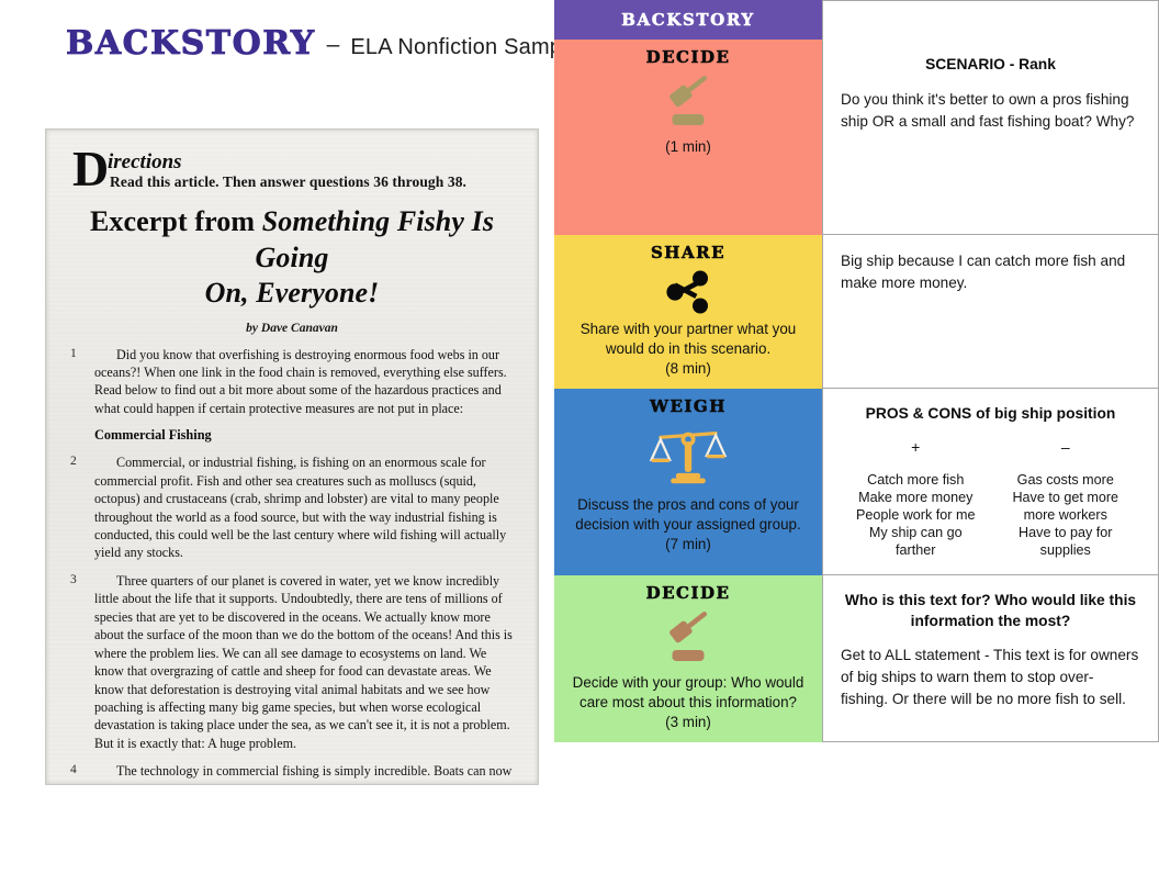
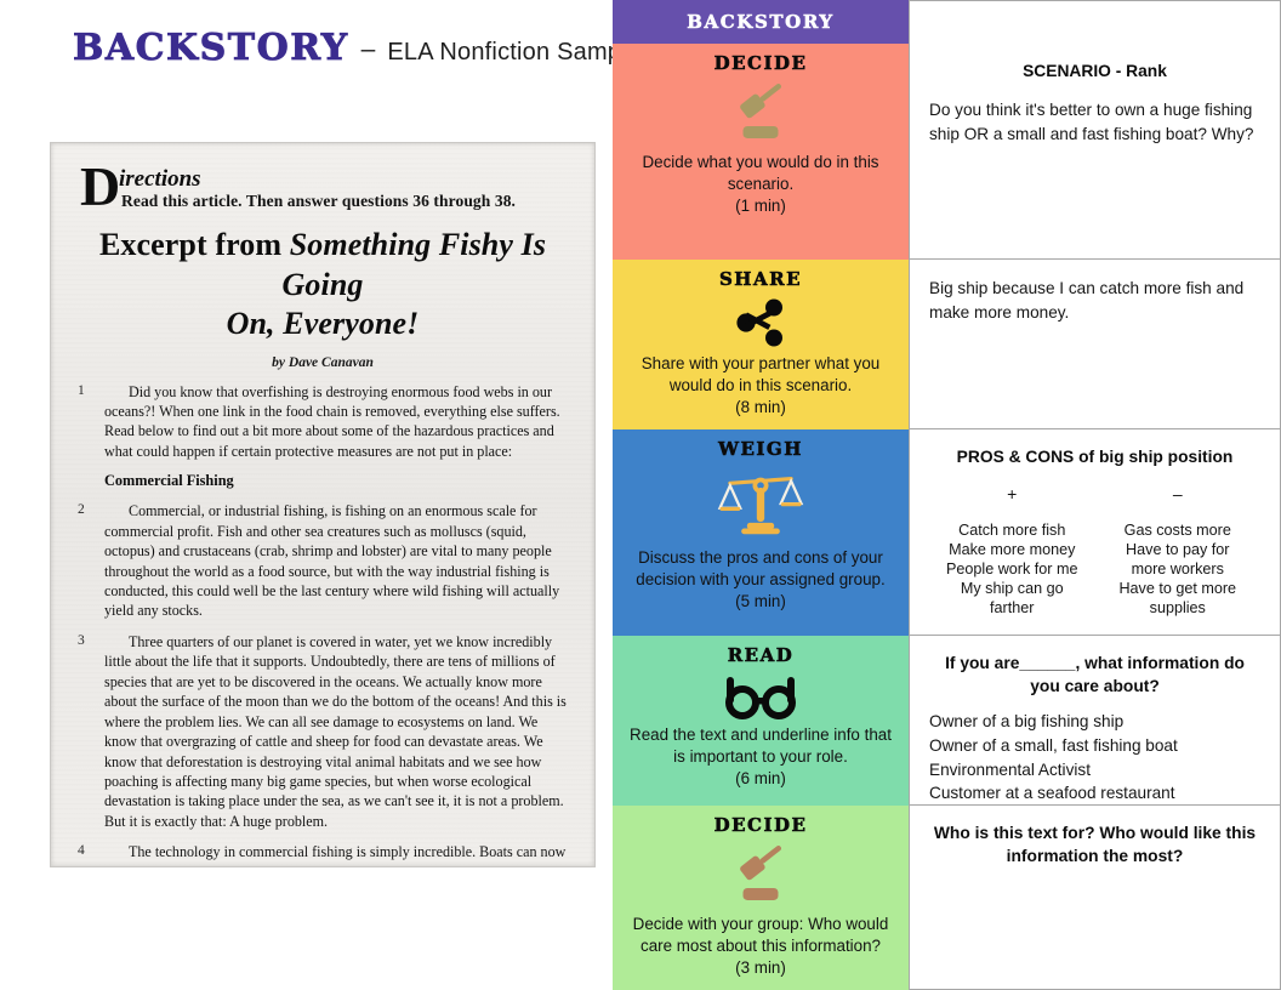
  BACKSTORY
  –
  ELA Nonfiction Sam
  BACKSTORY
  DECIDE
+ Decide what you would do in this scenario.
  (1 min)
  SCENARIO - Rank
- Do you think it's better to own a pros fishing ship OR a small and fast fishing boat? Why?
+ Do you think it's better to own a huge fishing ship OR a small and fast fishing boat? Why?
  SHARE
  Share with your partner what you would do in this scenario.
  (8 min)
  Big ship because I can catch more fish and make more money.
  WEIGH
  Discuss the pros and cons of your decision with your assigned group.
- (7 min)
+ (5 min)
  PROS & CONS of big ship position
  +
  Catch more fish
  Make more money
  People work for me
  My ship can go
  farther
  –
  Gas costs more
- Have to get more
+ Have to pay for
  more workers
- Have to pay for
+ Have to get more
  supplies
+ READ
+ Read the text and underline info that is important to your role.
+ (6 min)
+ If you are______, what information do you care about?
+ Owner of a big fishing ship
+ Owner of a small, fast fishing boat
+ Environmental Activist
+ Customer at a seafood restaurant
  DECIDE
  Decide with your group: Who would care most about this information?
  (3 min)
  Who is this text for? Who would like this information the most?
- Get to ALL statement - This text is for owners of big ships to warn them to stop over-fishing. Or there will be no more fish to sell.
